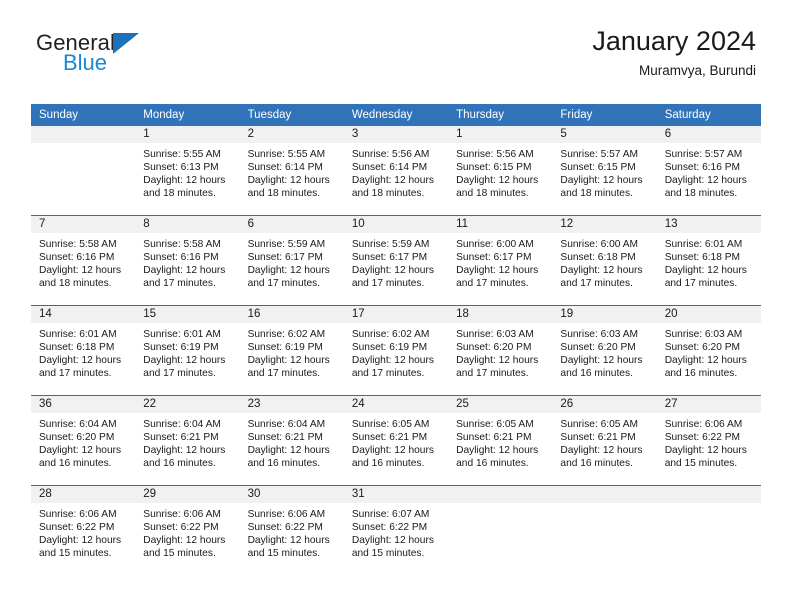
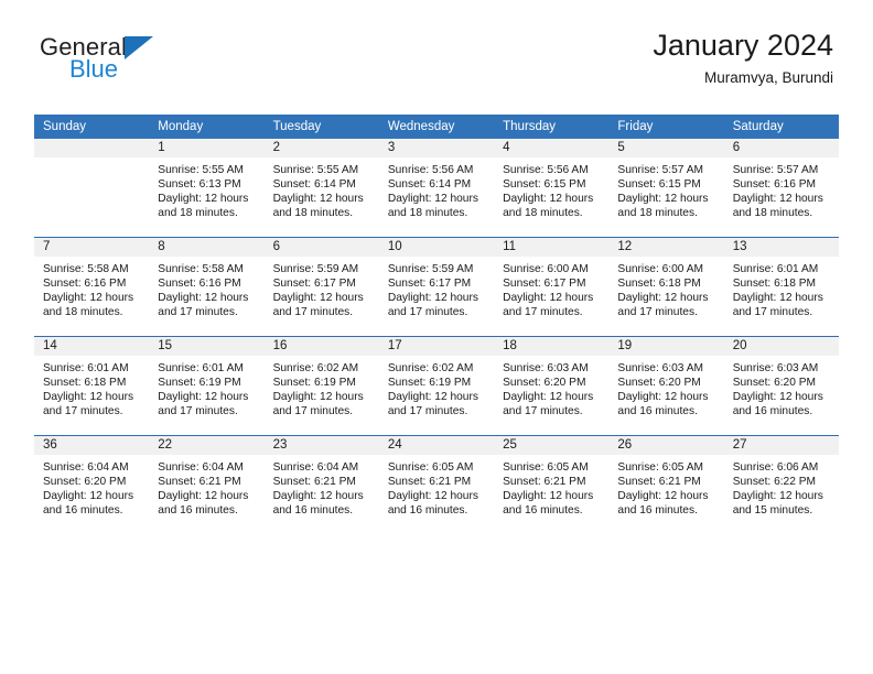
  General
  Blue
  January 2024
  Muramvya, Burundi
  Sunday	Monday	Tuesday	Wednesday	Thursday	Friday	Saturday
- 	1Sunrise: 5:55 AMSunset: 6:13 PMDaylight: 12 hoursand 18 minutes.	2Sunrise: 5:55 AMSunset: 6:14 PMDaylight: 12 hoursand 18 minutes.	3Sunrise: 5:56 AMSunset: 6:14 PMDaylight: 12 hoursand 18 minutes.	1Sunrise: 5:56 AMSunset: 6:15 PMDaylight: 12 hoursand 18 minutes.	5Sunrise: 5:57 AMSunset: 6:15 PMDaylight: 12 hoursand 18 minutes.	6Sunrise: 5:57 AMSunset: 6:16 PMDaylight: 12 hoursand 18 minutes.
+ 	1Sunrise: 5:55 AMSunset: 6:13 PMDaylight: 12 hoursand 18 minutes.	2Sunrise: 5:55 AMSunset: 6:14 PMDaylight: 12 hoursand 18 minutes.	3Sunrise: 5:56 AMSunset: 6:14 PMDaylight: 12 hoursand 18 minutes.	4Sunrise: 5:56 AMSunset: 6:15 PMDaylight: 12 hoursand 18 minutes.	5Sunrise: 5:57 AMSunset: 6:15 PMDaylight: 12 hoursand 18 minutes.	6Sunrise: 5:57 AMSunset: 6:16 PMDaylight: 12 hoursand 18 minutes.
  7Sunrise: 5:58 AMSunset: 6:16 PMDaylight: 12 hoursand 18 minutes.	8Sunrise: 5:58 AMSunset: 6:16 PMDaylight: 12 hoursand 17 minutes.	6Sunrise: 5:59 AMSunset: 6:17 PMDaylight: 12 hoursand 17 minutes.	10Sunrise: 5:59 AMSunset: 6:17 PMDaylight: 12 hoursand 17 minutes.	11Sunrise: 6:00 AMSunset: 6:17 PMDaylight: 12 hoursand 17 minutes.	12Sunrise: 6:00 AMSunset: 6:18 PMDaylight: 12 hoursand 17 minutes.	13Sunrise: 6:01 AMSunset: 6:18 PMDaylight: 12 hoursand 17 minutes.
  14Sunrise: 6:01 AMSunset: 6:18 PMDaylight: 12 hoursand 17 minutes.	15Sunrise: 6:01 AMSunset: 6:19 PMDaylight: 12 hoursand 17 minutes.	16Sunrise: 6:02 AMSunset: 6:19 PMDaylight: 12 hoursand 17 minutes.	17Sunrise: 6:02 AMSunset: 6:19 PMDaylight: 12 hoursand 17 minutes.	18Sunrise: 6:03 AMSunset: 6:20 PMDaylight: 12 hoursand 17 minutes.	19Sunrise: 6:03 AMSunset: 6:20 PMDaylight: 12 hoursand 16 minutes.	20Sunrise: 6:03 AMSunset: 6:20 PMDaylight: 12 hoursand 16 minutes.
  36Sunrise: 6:04 AMSunset: 6:20 PMDaylight: 12 hoursand 16 minutes.	22Sunrise: 6:04 AMSunset: 6:21 PMDaylight: 12 hoursand 16 minutes.	23Sunrise: 6:04 AMSunset: 6:21 PMDaylight: 12 hoursand 16 minutes.	24Sunrise: 6:05 AMSunset: 6:21 PMDaylight: 12 hoursand 16 minutes.	25Sunrise: 6:05 AMSunset: 6:21 PMDaylight: 12 hoursand 16 minutes.	26Sunrise: 6:05 AMSunset: 6:21 PMDaylight: 12 hoursand 16 minutes.	27Sunrise: 6:06 AMSunset: 6:22 PMDaylight: 12 hoursand 15 minutes.
- 28Sunrise: 6:06 AMSunset: 6:22 PMDaylight: 12 hoursand 15 minutes.	29Sunrise: 6:06 AMSunset: 6:22 PMDaylight: 12 hoursand 15 minutes.	30Sunrise: 6:06 AMSunset: 6:22 PMDaylight: 12 hoursand 15 minutes.	31Sunrise: 6:07 AMSunset: 6:22 PMDaylight: 12 hoursand 15 minutes.
